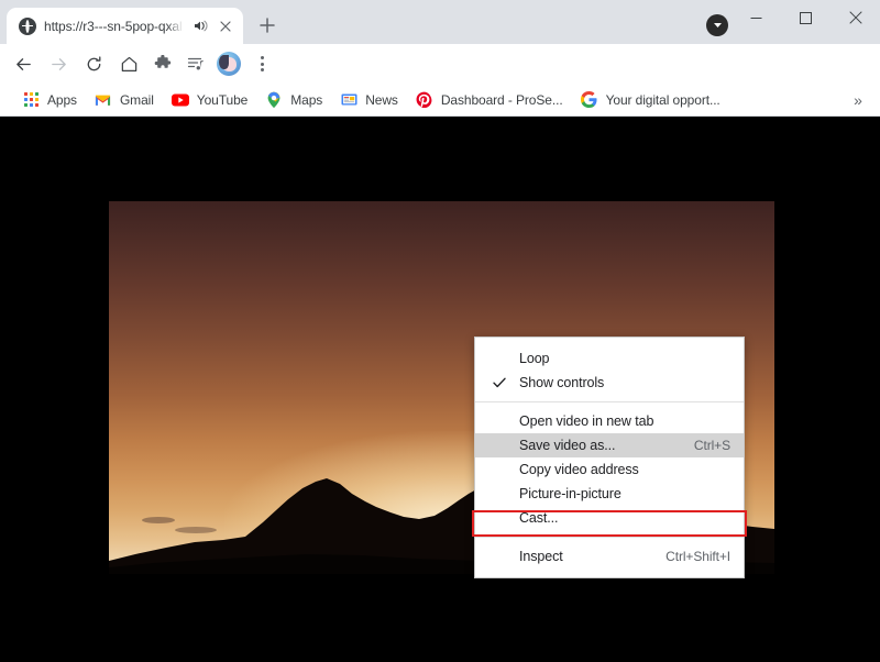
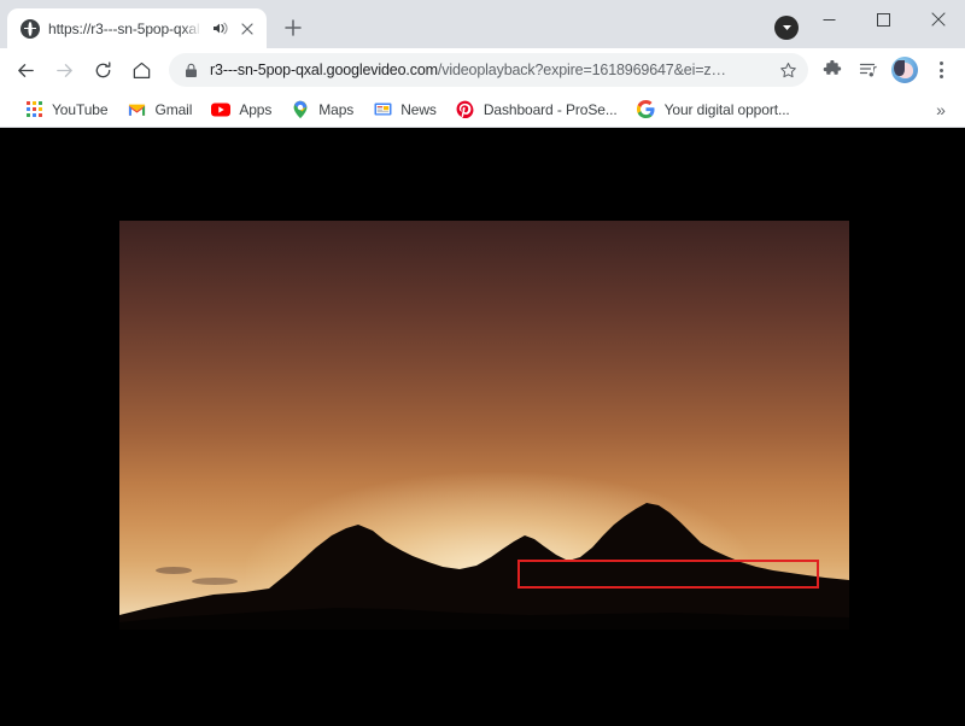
  https://r3---sn-5pop-qxal
+ r3---sn-5pop-qxal.googlevideo.com/videoplayback?expire=1618969647&ei=z…
- Apps
+ YouTube
  Gmail
- YouTube
+ Apps
  Maps
  News
  Dashboard - ProSe...
  Your digital opport...
  »
- Loop
- Show controls
- Open video in new tab
- Save video as...
- Ctrl+S
- Copy video address
- Picture-in-picture
- Cast...
- Inspect
- Ctrl+Shift+I
